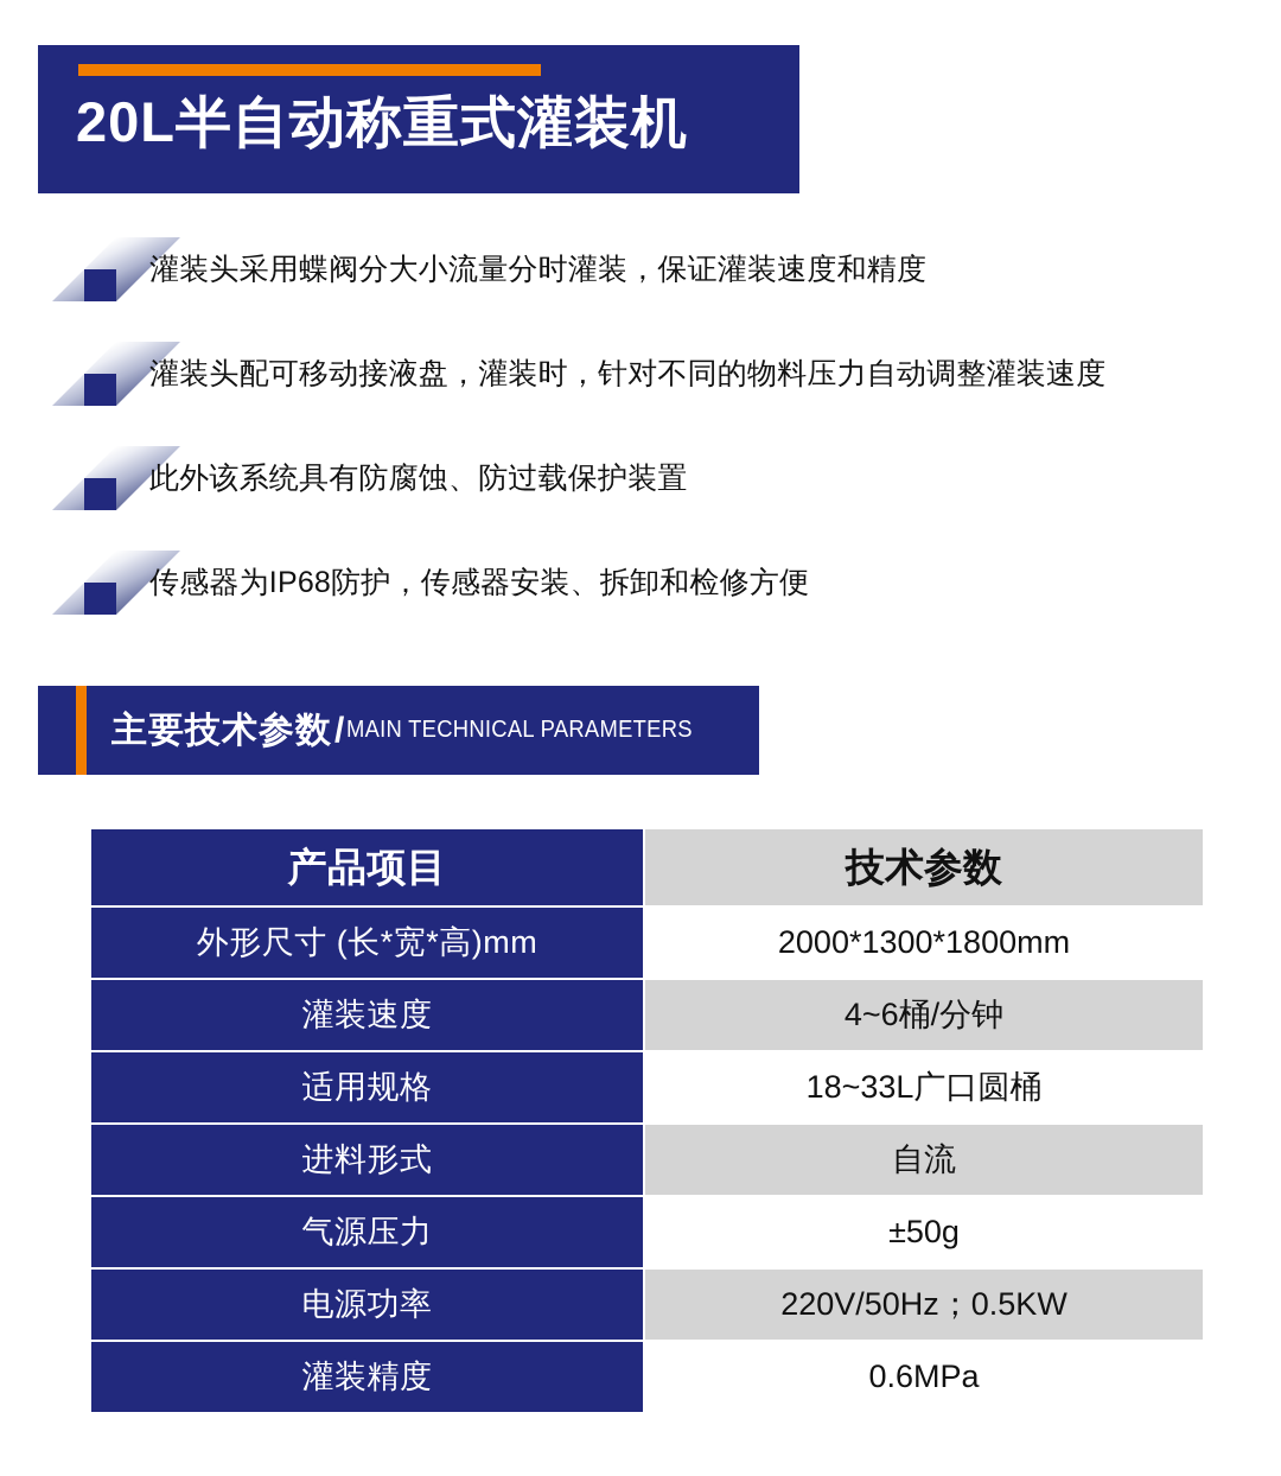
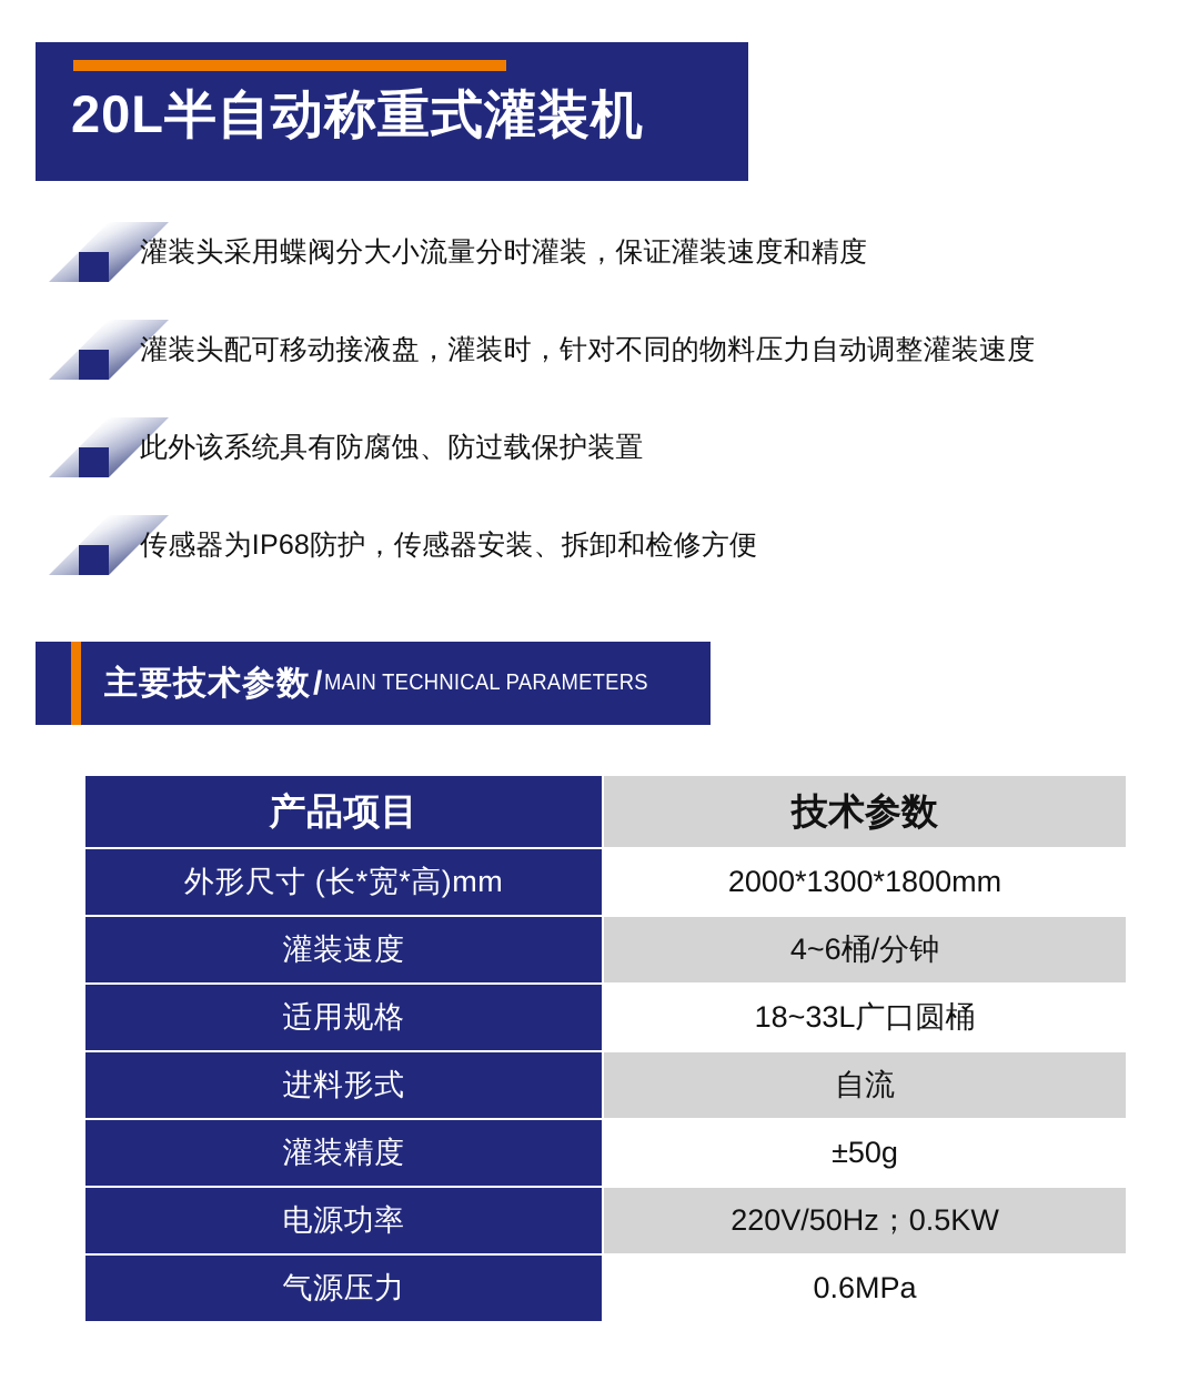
  20L半自动称重式灌装机
  灌装头采用蝶阀分大小流量分时灌装，保证灌装速度和精度
  灌装头配可移动接液盘，灌装时，针对不同的物料压力自动调整灌装速度
  此外该系统具有防腐蚀、防过载保护装置
  传感器为IP68防护，传感器安装、拆卸和检修方便
  主要技术参数
  /
  MAIN TECHNICAL PARAMETERS
  产品项目	技术参数
  外形尺寸 (长*宽*高)mm	2000*1300*1800mm
  灌装速度	4~6桶/分钟
  适用规格	18~33L广口圆桶
  进料形式	自流
- 气源压力	±50g
+ 灌装精度	±50g
  电源功率	220V/50Hz；0.5KW
- 灌装精度	0.6MPa
+ 气源压力	0.6MPa
